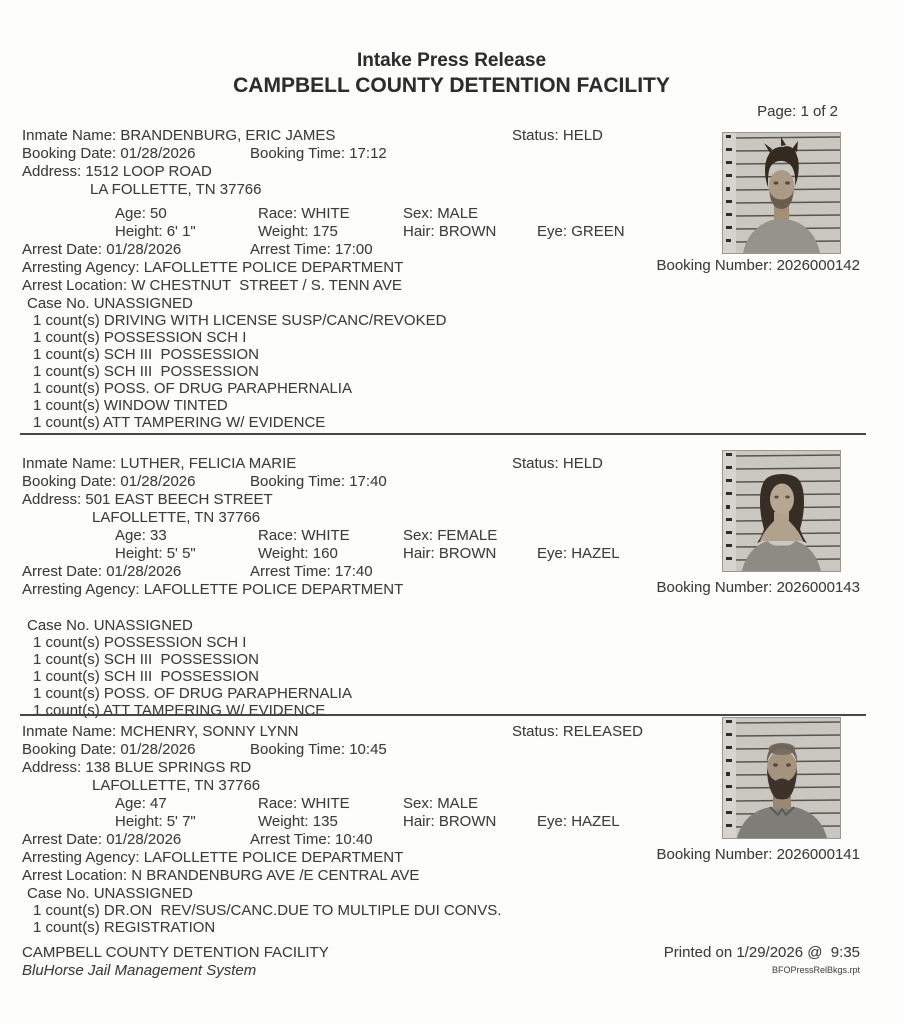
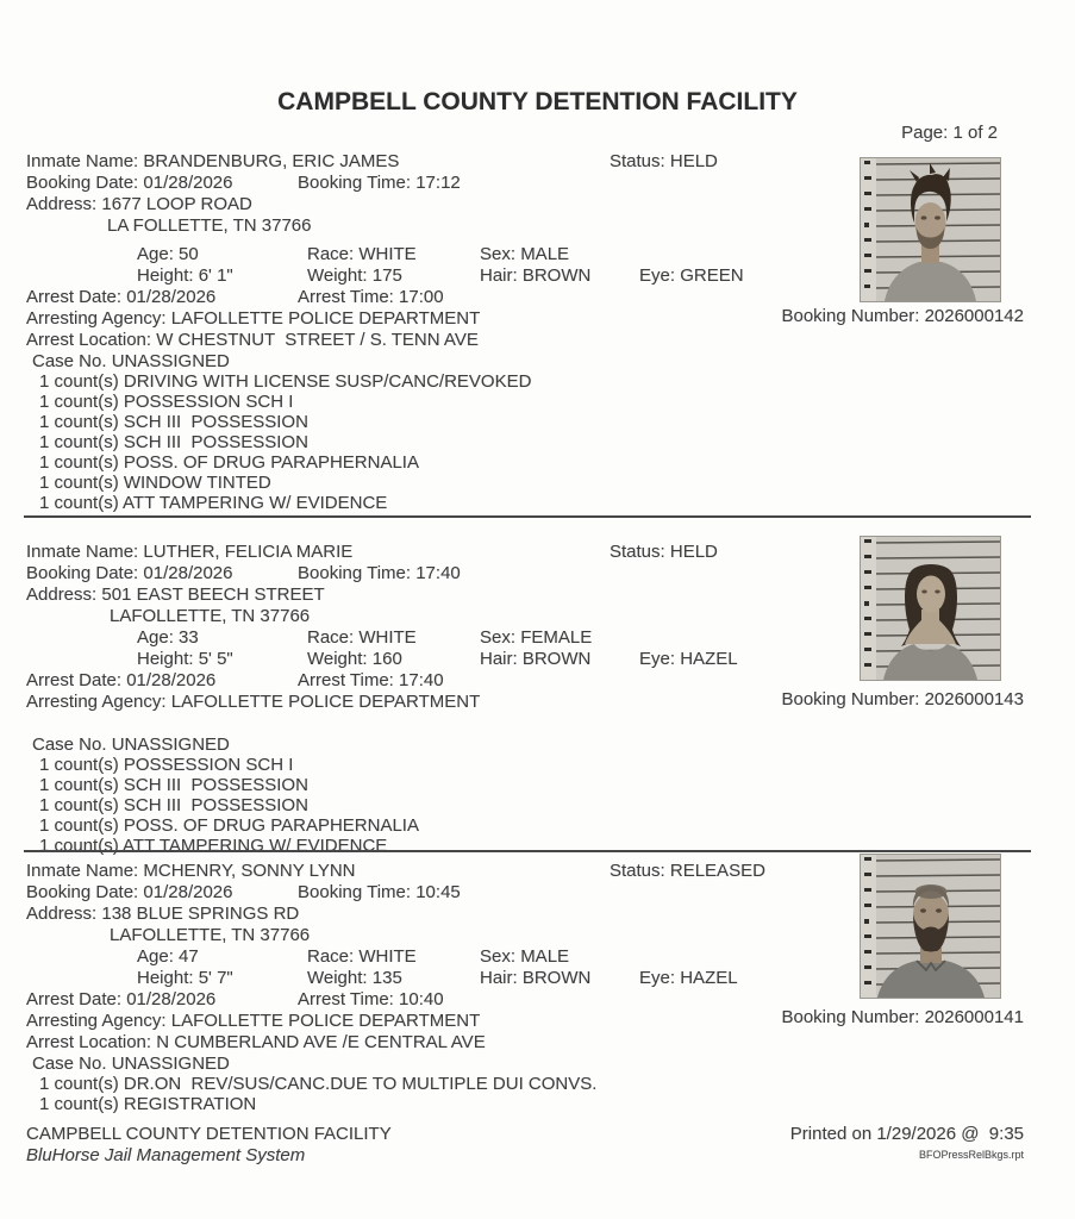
- Intake Press Release
  CAMPBELL COUNTY DETENTION FACILITY
  Page: 1 of 2
  Inmate Name: BRANDENBURG, ERIC JAMES
  Status: HELD
  Booking Date: 01/28/2026
  Booking Time: 17:12
- Address: 1512 LOOP ROAD
+ Address: 1677 LOOP ROAD
  LA FOLLETTE, TN 37766
  Age: 50
  Race: WHITE
  Sex: MALE
  Height: 6' 1"
  Weight: 175
  Hair: BROWN
  Eye: GREEN
  Arrest Date: 01/28/2026
  Arrest Time: 17:00
  Arresting Agency: LAFOLLETTE POLICE DEPARTMENT
  Arrest Location: W CHESTNUT STREET / S. TENN AVE
  Case No. UNASSIGNED
  1 count(s) DRIVING WITH LICENSE SUSP/CANC/REVOKED
  1 count(s) POSSESSION SCH I
  1 count(s) SCH III POSSESSION
  1 count(s) SCH III POSSESSION
  1 count(s) POSS. OF DRUG PARAPHERNALIA
  1 count(s) WINDOW TINTED
  1 count(s) ATT TAMPERING W/ EVIDENCE
  Booking Number: 2026000142
  Inmate Name: LUTHER, FELICIA MARIE
  Status: HELD
  Booking Date: 01/28/2026
  Booking Time: 17:40
  Address: 501 EAST BEECH STREET
  LAFOLLETTE, TN 37766
  Age: 33
  Race: WHITE
  Sex: FEMALE
  Height: 5' 5"
  Weight: 160
  Hair: BROWN
  Eye: HAZEL
  Arrest Date: 01/28/2026
  Arrest Time: 17:40
  Arresting Agency: LAFOLLETTE POLICE DEPARTMENT
  Case No. UNASSIGNED
  1 count(s) POSSESSION SCH I
  1 count(s) SCH III POSSESSION
  1 count(s) SCH III POSSESSION
  1 count(s) POSS. OF DRUG PARAPHERNALIA
  1 count(s) ATT TAMPERING W/ EVIDENCE
  Booking Number: 2026000143
  Inmate Name: MCHENRY, SONNY LYNN
  Status: RELEASED
  Booking Date: 01/28/2026
  Booking Time: 10:45
  Address: 138 BLUE SPRINGS RD
  LAFOLLETTE, TN 37766
  Age: 47
  Race: WHITE
  Sex: MALE
  Height: 5' 7"
  Weight: 135
  Hair: BROWN
  Eye: HAZEL
  Arrest Date: 01/28/2026
  Arrest Time: 10:40
  Arresting Agency: LAFOLLETTE POLICE DEPARTMENT
- Arrest Location: N BRANDENBURG AVE /E CENTRAL AVE
+ Arrest Location: N CUMBERLAND AVE /E CENTRAL AVE
  Case No. UNASSIGNED
  1 count(s) DR.ON REV/SUS/CANC.DUE TO MULTIPLE DUI CONVS.
  1 count(s) REGISTRATION
  Booking Number: 2026000141
  CAMPBELL COUNTY DETENTION FACILITY
  BluHorse Jail Management System
  Printed on 1/29/2026 @ 9:35
  BFOPressRelBkgs.rpt
